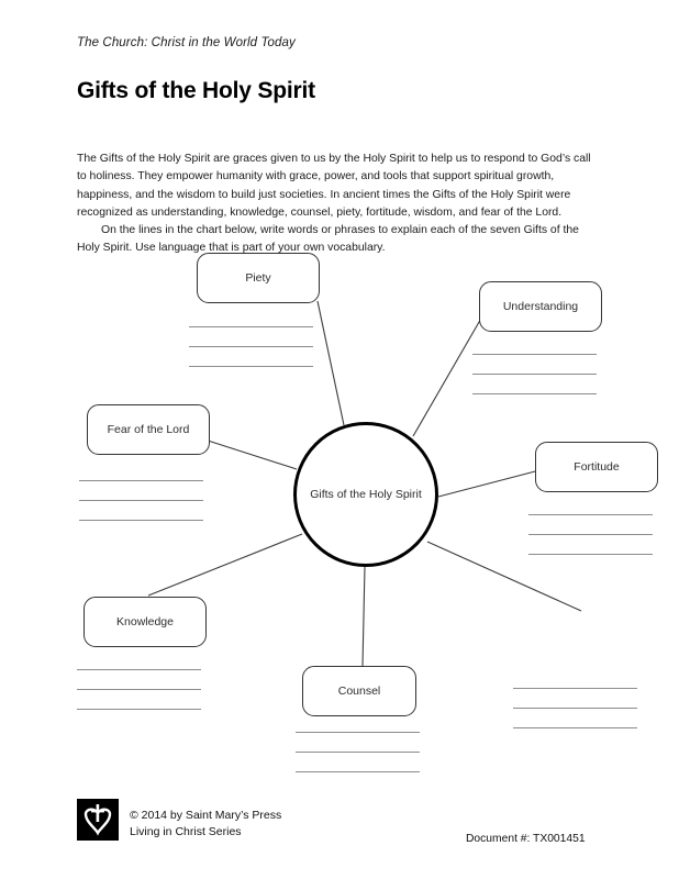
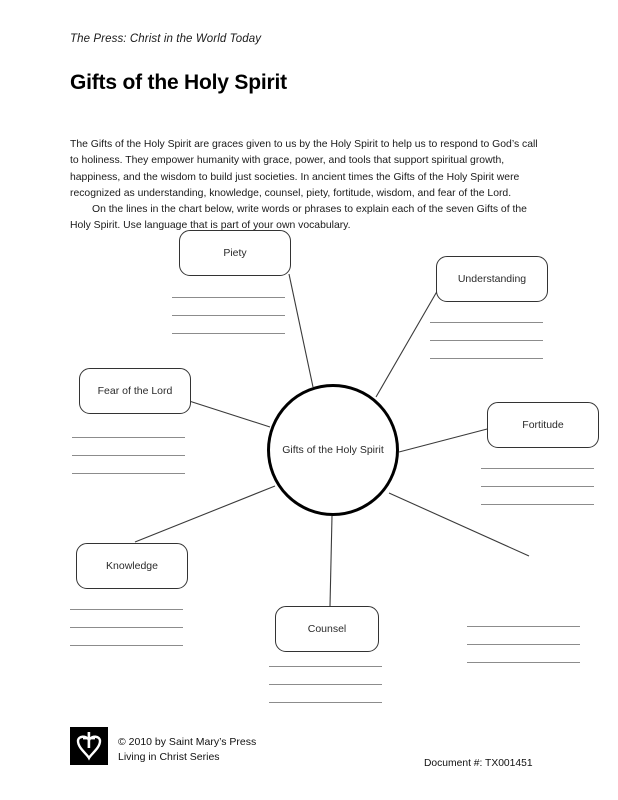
- The Church: Christ in the World Today
+ The Press: Christ in the World Today
  Gifts of the Holy Spirit
  The Gifts of the Holy Spirit are graces given to us by the Holy Spirit to help us to respond to God’s call to holiness. They empower humanity with grace, power, and tools that support spiritual growth, happiness, and the wisdom to build just societies. In ancient times the Gifts of the Holy Spirit were recognized as understanding, knowledge, counsel, piety, fortitude, wisdom, and fear of the Lord.
  On the lines in the chart below, write words or phrases to explain each of the seven Gifts of the Holy Spirit. Use language that is part of your own vocabulary.
  Gifts of the Holy Spirit
  Piety
  Understanding
  Fear of the Lord
  Fortitude
  Knowledge
  Counsel
- © 2014 by Saint Mary’s Press
+ © 2010 by Saint Mary’s Press
  Living in Christ Series
  Document #: TX001451
